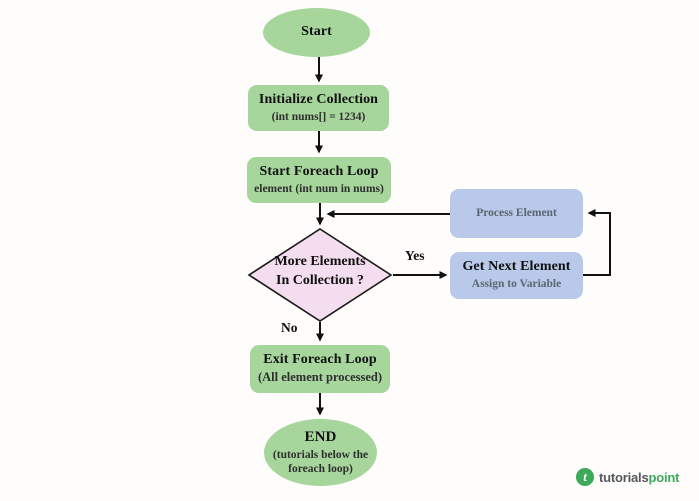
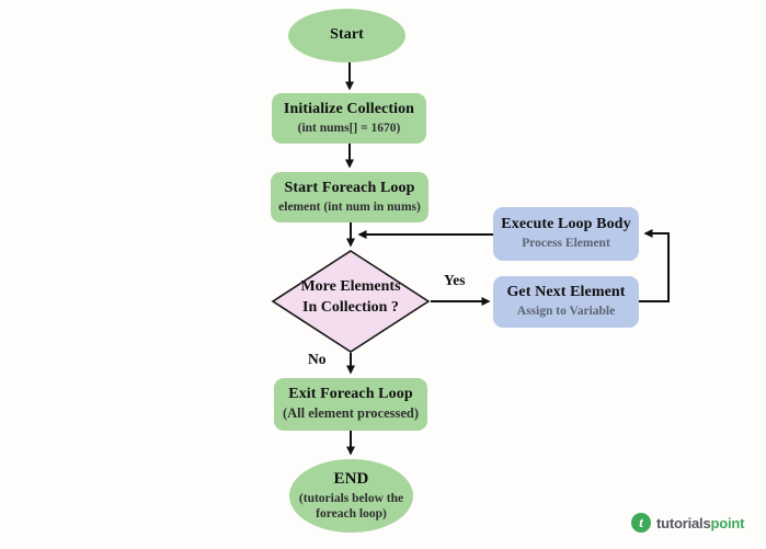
  Start
  Initialize Collection
- (int nums[] = 1234)
+ (int nums[] = 1670)
  Start Foreach Loop
  element (int num in nums)
  More Elements
  In Collection ?
  Yes
  No
+ Execute Loop Body
  Process Element
  Get Next Element
  Assign to Variable
  Exit Foreach Loop
  (All element processed)
  END
  (tutorials below the foreach loop)
  t
  tutorialspoint
